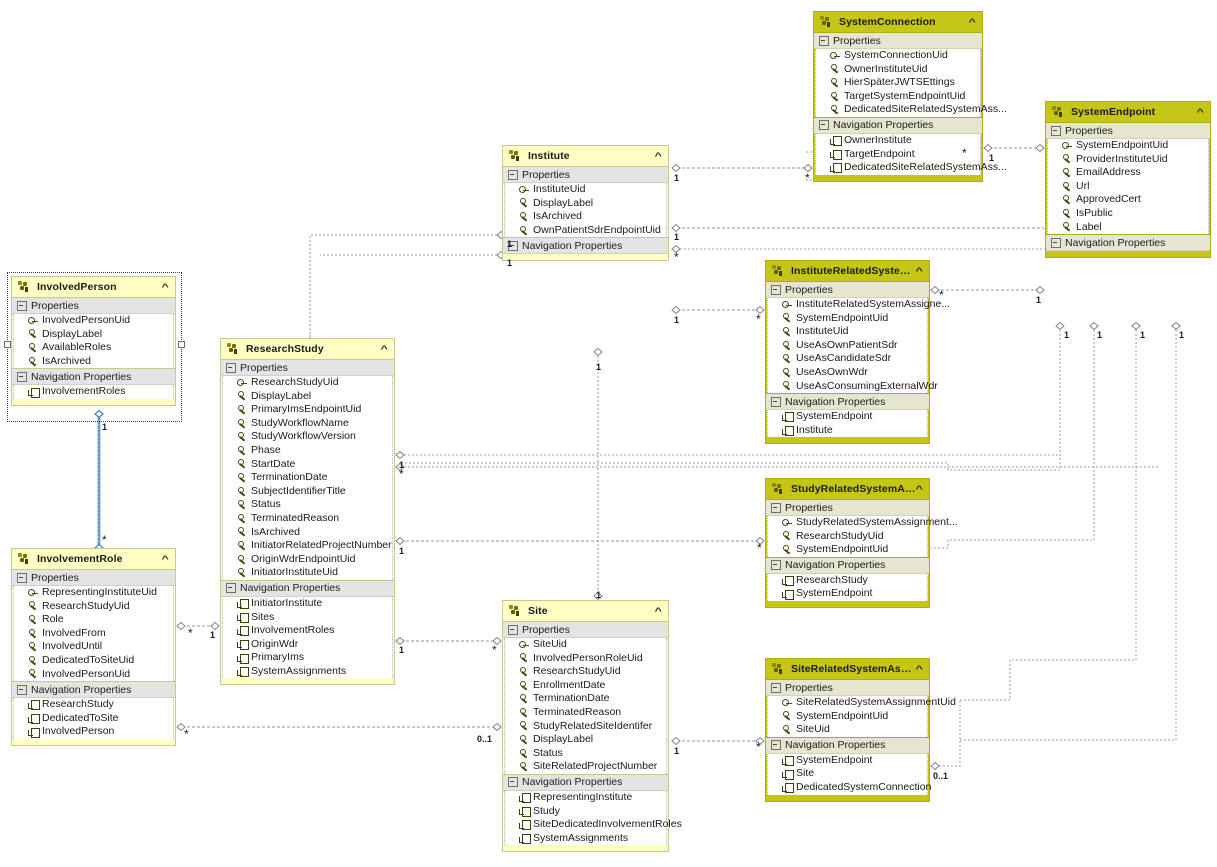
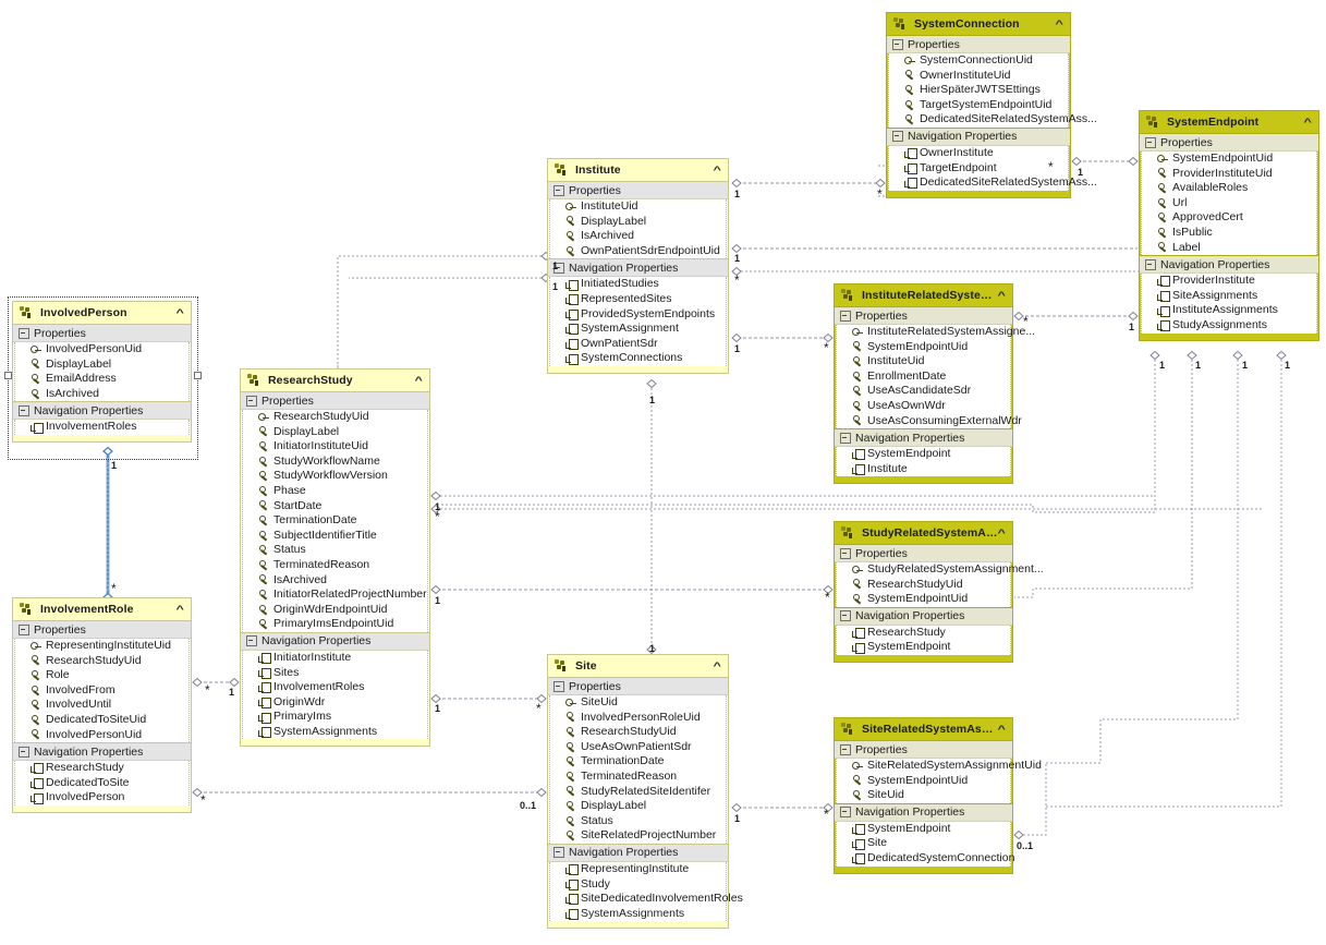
  SystemConnection
  ^
  Properties
  SystemConnectionUid
  OwnerInstituteUid
  HierSpäterJWTSEttings
  TargetSystemEndpointUid
  DedicatedSiteRelatedSystemAss...
  Navigation Properties
  OwnerInstitute
  TargetEndpoint
  DedicatedSiteRelatedSystemAss...
  SystemEndpoint
  ^
  Properties
  SystemEndpointUid
  ProviderInstituteUid
- EmailAddress
+ AvailableRoles
  Url
  ApprovedCert
  IsPublic
  Label
  Navigation Properties
+ ProviderInstitute
+ SiteAssignments
+ InstituteAssignments
+ StudyAssignments
  Institute
  ^
  Properties
  InstituteUid
  DisplayLabel
  IsArchived
  OwnPatientSdrEndpointUid
  Navigation Properties
+ InitiatedStudies
+ RepresentedSites
+ ProvidedSystemEndpoints
+ SystemAssignment
+ OwnPatientSdr
+ SystemConnections
  InstituteRelatedSystemA
  ^
  Properties
  InstituteRelatedSystemAssigne...
  SystemEndpointUid
  InstituteUid
- UseAsOwnPatientSdr
+ EnrollmentDate
  UseAsCandidateSdr
  UseAsOwnWdr
  UseAsConsumingExternalWdr
  Navigation Properties
  SystemEndpoint
  Institute
  InvolvedPerson
  ^
  Properties
  InvolvedPersonUid
  DisplayLabel
- AvailableRoles
+ EmailAddress
  IsArchived
  Navigation Properties
  InvolvementRoles
  ResearchStudy
  ^
  Properties
  ResearchStudyUid
  DisplayLabel
- PrimaryImsEndpointUid
+ InitiatorInstituteUid
  StudyWorkflowName
  StudyWorkflowVersion
  Phase
  StartDate
  TerminationDate
  SubjectIdentifierTitle
  Status
  TerminatedReason
  IsArchived
  InitiatorRelatedProjectNumber
  OriginWdrEndpointUid
- InitiatorInstituteUid
+ PrimaryImsEndpointUid
  Navigation Properties
  InitiatorInstitute
  Sites
  InvolvementRoles
  OriginWdr
  PrimaryIms
  SystemAssignments
  StudyRelatedSystemAss
  ^
  Properties
  StudyRelatedSystemAssignment...
  ResearchStudyUid
  SystemEndpointUid
  Navigation Properties
  ResearchStudy
  SystemEndpoint
  InvolvementRole
  ^
  Properties
  RepresentingInstituteUid
  ResearchStudyUid
  Role
  InvolvedFrom
  InvolvedUntil
  DedicatedToSiteUid
  InvolvedPersonUid
  Navigation Properties
  ResearchStudy
  DedicatedToSite
  InvolvedPerson
  Site
  ^
  Properties
  SiteUid
  InvolvedPersonRoleUid
  ResearchStudyUid
- EnrollmentDate
+ UseAsOwnPatientSdr
  TerminationDate
  TerminatedReason
  StudyRelatedSiteIdentifer
  DisplayLabel
  Status
  SiteRelatedProjectNumber
  Navigation Properties
  RepresentingInstitute
  Study
  SiteDedicatedInvolvementRoles
  SystemAssignments
  SiteRelatedSystemAssig
  ^
  Properties
  SiteRelatedSystemAssignmentUid
  SystemEndpointUid
  SiteUid
  Navigation Properties
  SystemEndpoint
  Site
  DedicatedSystemConnection
  1
  *
  1
  *
  1
  *
  1
  1
  1
  *
  1
  *
  1
  1
  1
  1
  1
  *
  1
  *
  1
  *
  1
  1
  1
  *
  *
  1
  *
  0..1
  1
  *
  0..1
